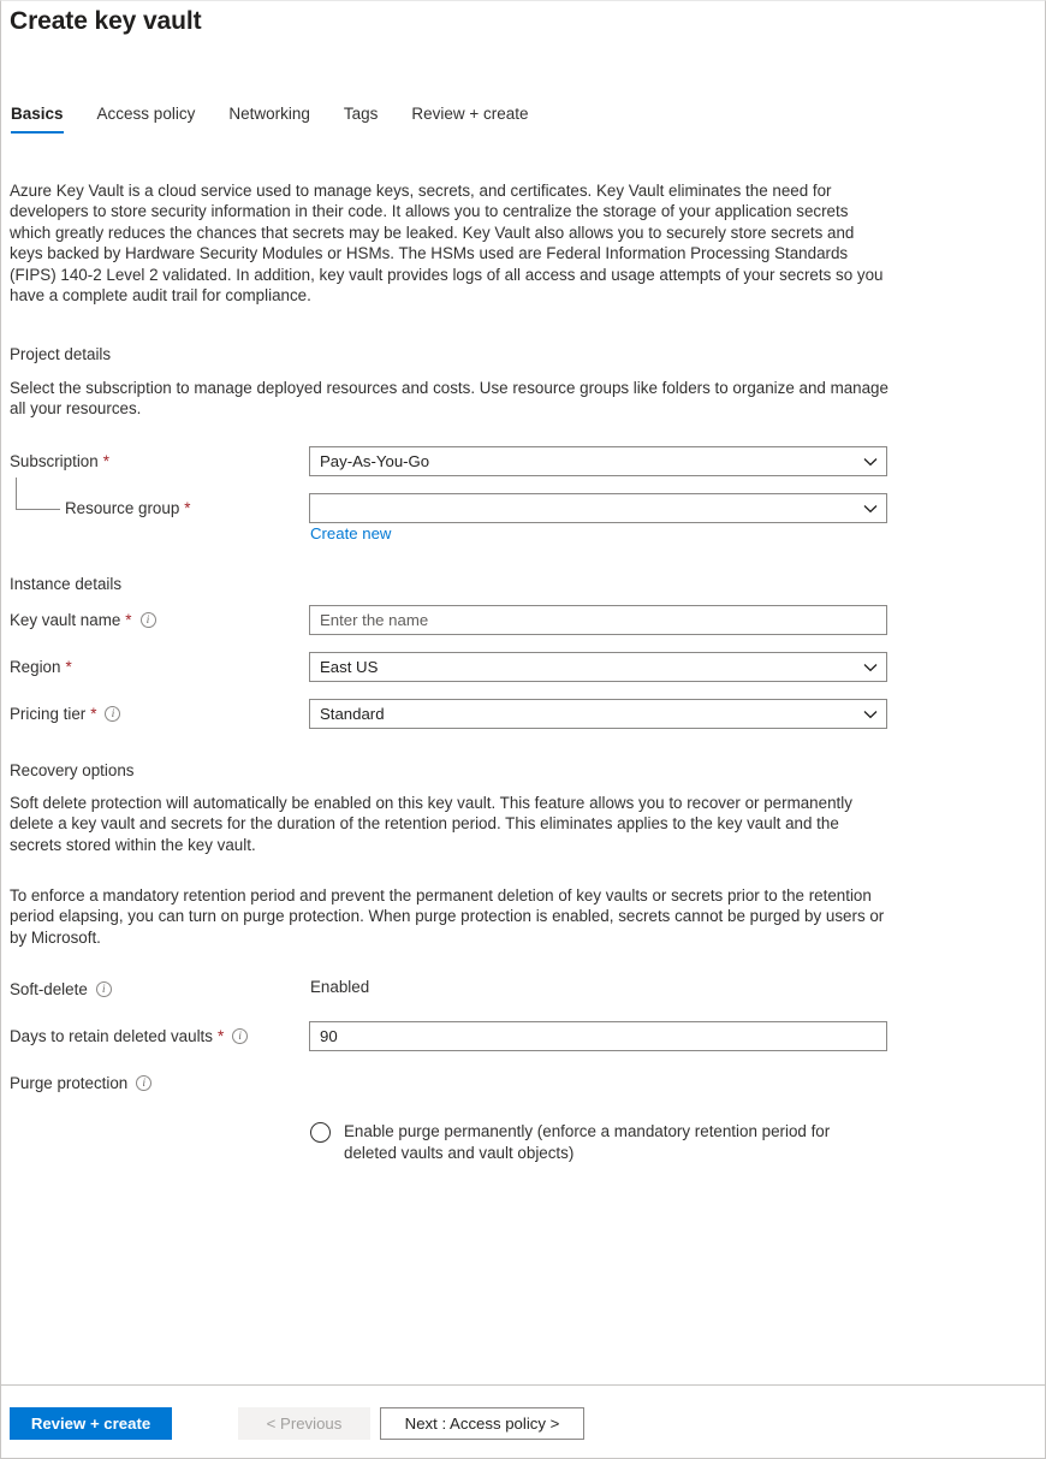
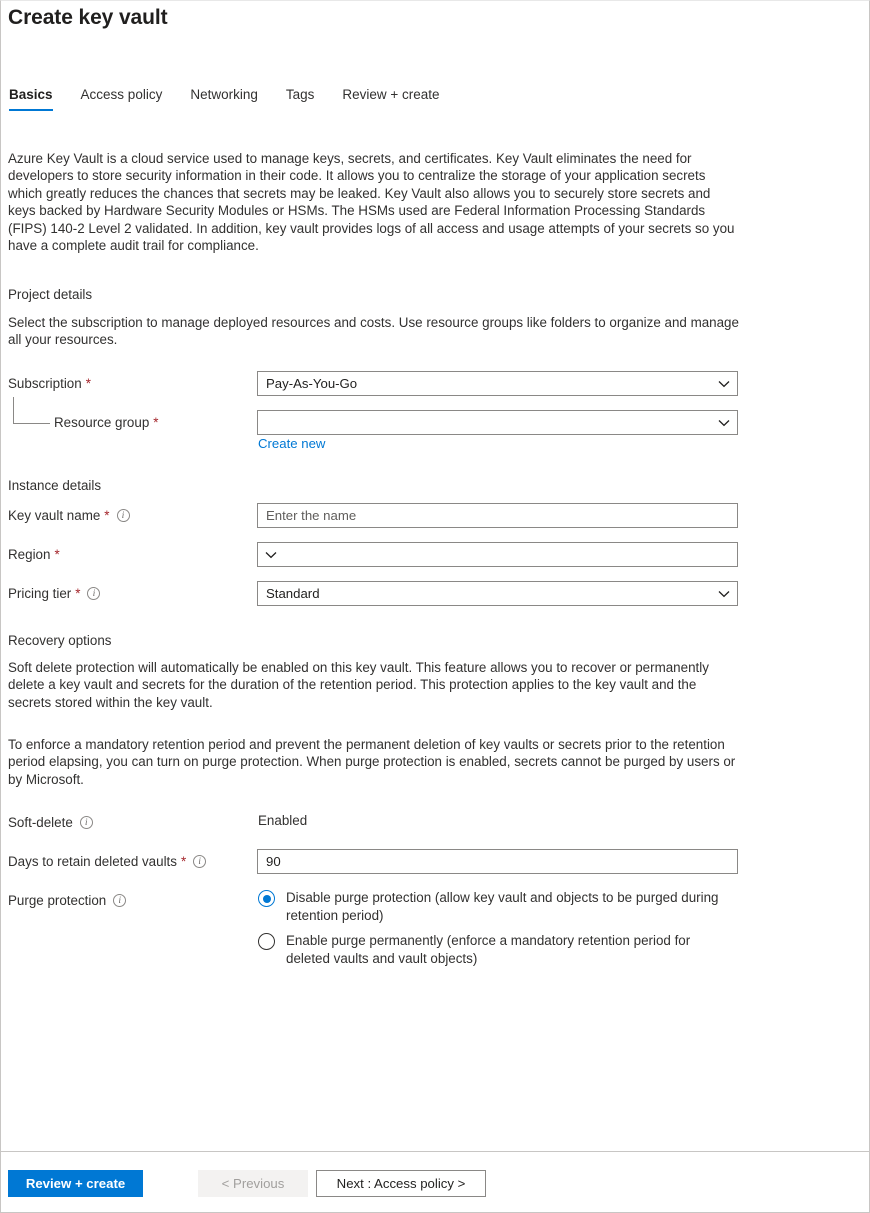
  Create key vault
  Basics
  Access policy
  Networking
  Tags
  Review + create
  Azure Key Vault is a cloud service used to manage keys, secrets, and certificates. Key Vault eliminates the need for developers to store security information in their code. It allows you to centralize the storage of your application secrets which greatly reduces the chances that secrets may be leaked. Key Vault also allows you to securely store secrets and keys backed by Hardware Security Modules or HSMs. The HSMs used are Federal Information Processing Standards (FIPS) 140-2 Level 2 validated. In addition, key vault provides logs of all access and usage attempts of your secrets so you have a complete audit trail for compliance.
  Project details
  Select the subscription to manage deployed resources and costs. Use resource groups like folders to organize and manage all your resources.
  Subscription
  *
  Pay-As-You-Go
  Resource group
  *
  Create new
  Instance details
  Key vault name
  *
  i
  Enter the name
  Region
  *
- East US
  Pricing tier
  *
  i
  Standard
  Recovery options
- Soft delete protection will automatically be enabled on this key vault. This feature allows you to recover or permanently delete a key vault and secrets for the duration of the retention period. This eliminates applies to the key vault and the secrets stored within the key vault.
+ Soft delete protection will automatically be enabled on this key vault. This feature allows you to recover or permanently delete a key vault and secrets for the duration of the retention period. This protection applies to the key vault and the secrets stored within the key vault.
  To enforce a mandatory retention period and prevent the permanent deletion of key vaults or secrets prior to the retention period elapsing, you can turn on purge protection. When purge protection is enabled, secrets cannot be purged by users or by Microsoft.
  Soft-delete
  i
  Enabled
  Days to retain deleted vaults
  *
  i
  90
  Purge protection
  i
+ Disable purge protection (allow key vault and objects to be purged during retention period)
  Enable purge permanently (enforce a mandatory retention period for deleted vaults and vault objects)
  Review + create
  < Previous
  Next : Access policy >
